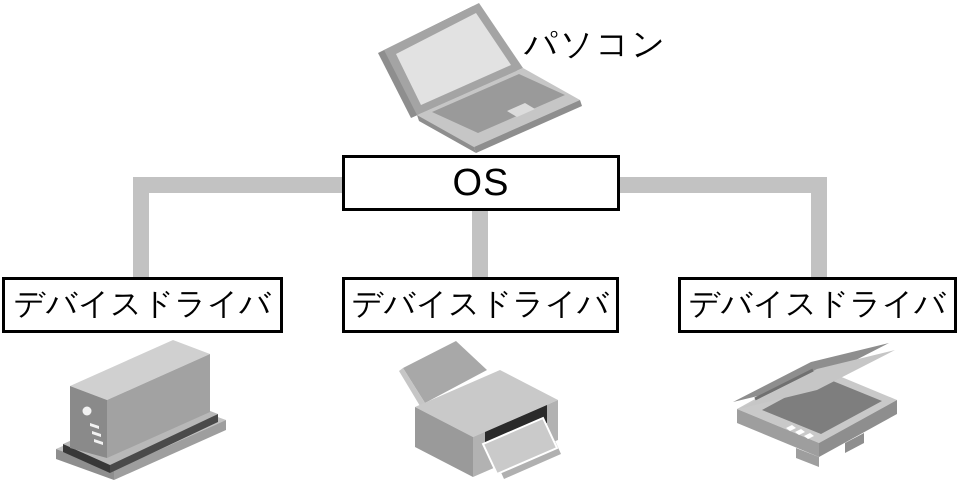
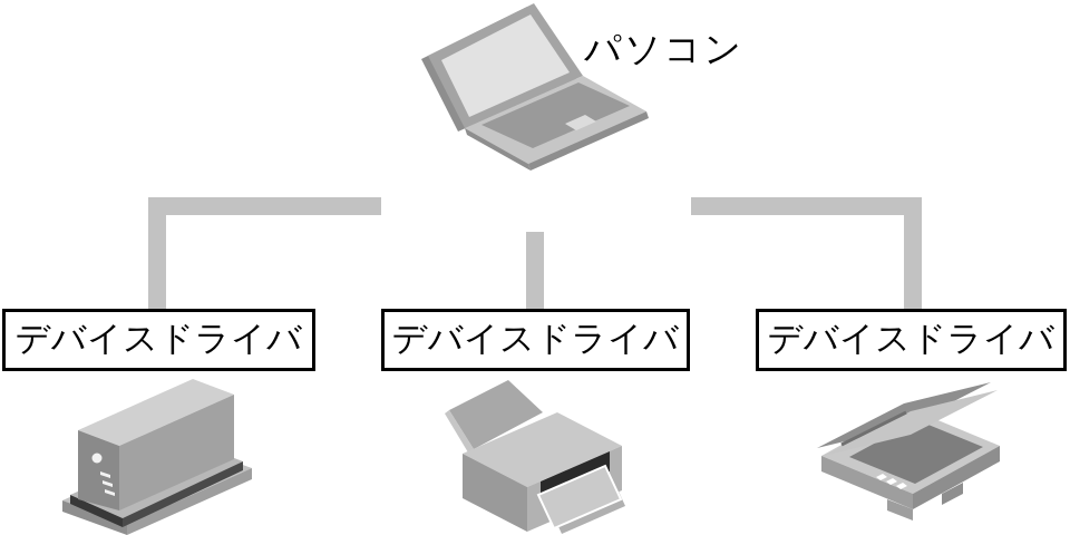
  パソコン
- OS
  デバイスドライバ
  デバイスドライバ
  デバイスドライバ
